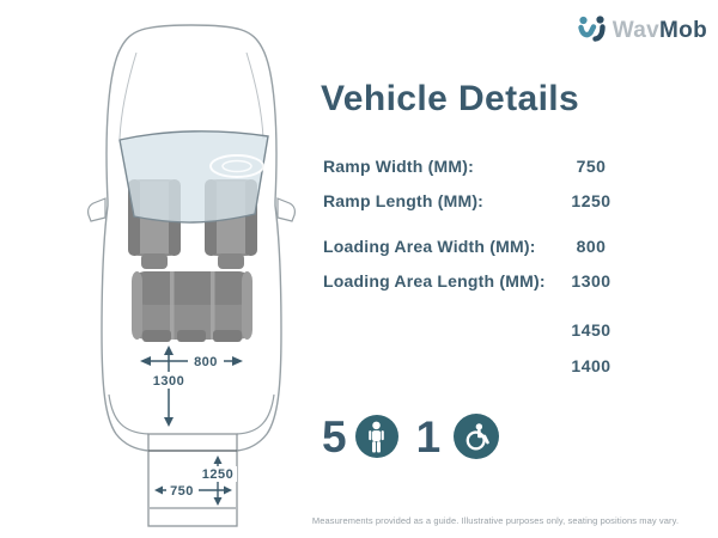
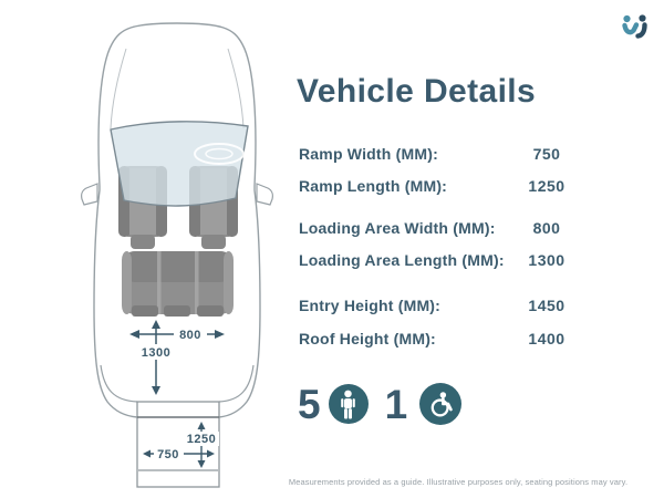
  800
  1300
  1250
  750
- WavMob
  Vehicle Details
  Ramp Width (MM):
  750
  Ramp Length (MM):
  1250
  Loading Area Width (MM):
  800
  Loading Area Length (MM):
  1300
+ Entry Height (MM):
  1450
+ Roof Height (MM):
  1400
  5
  1
  Measurements provided as a guide. Illustrative purposes only, seating positions may vary.
